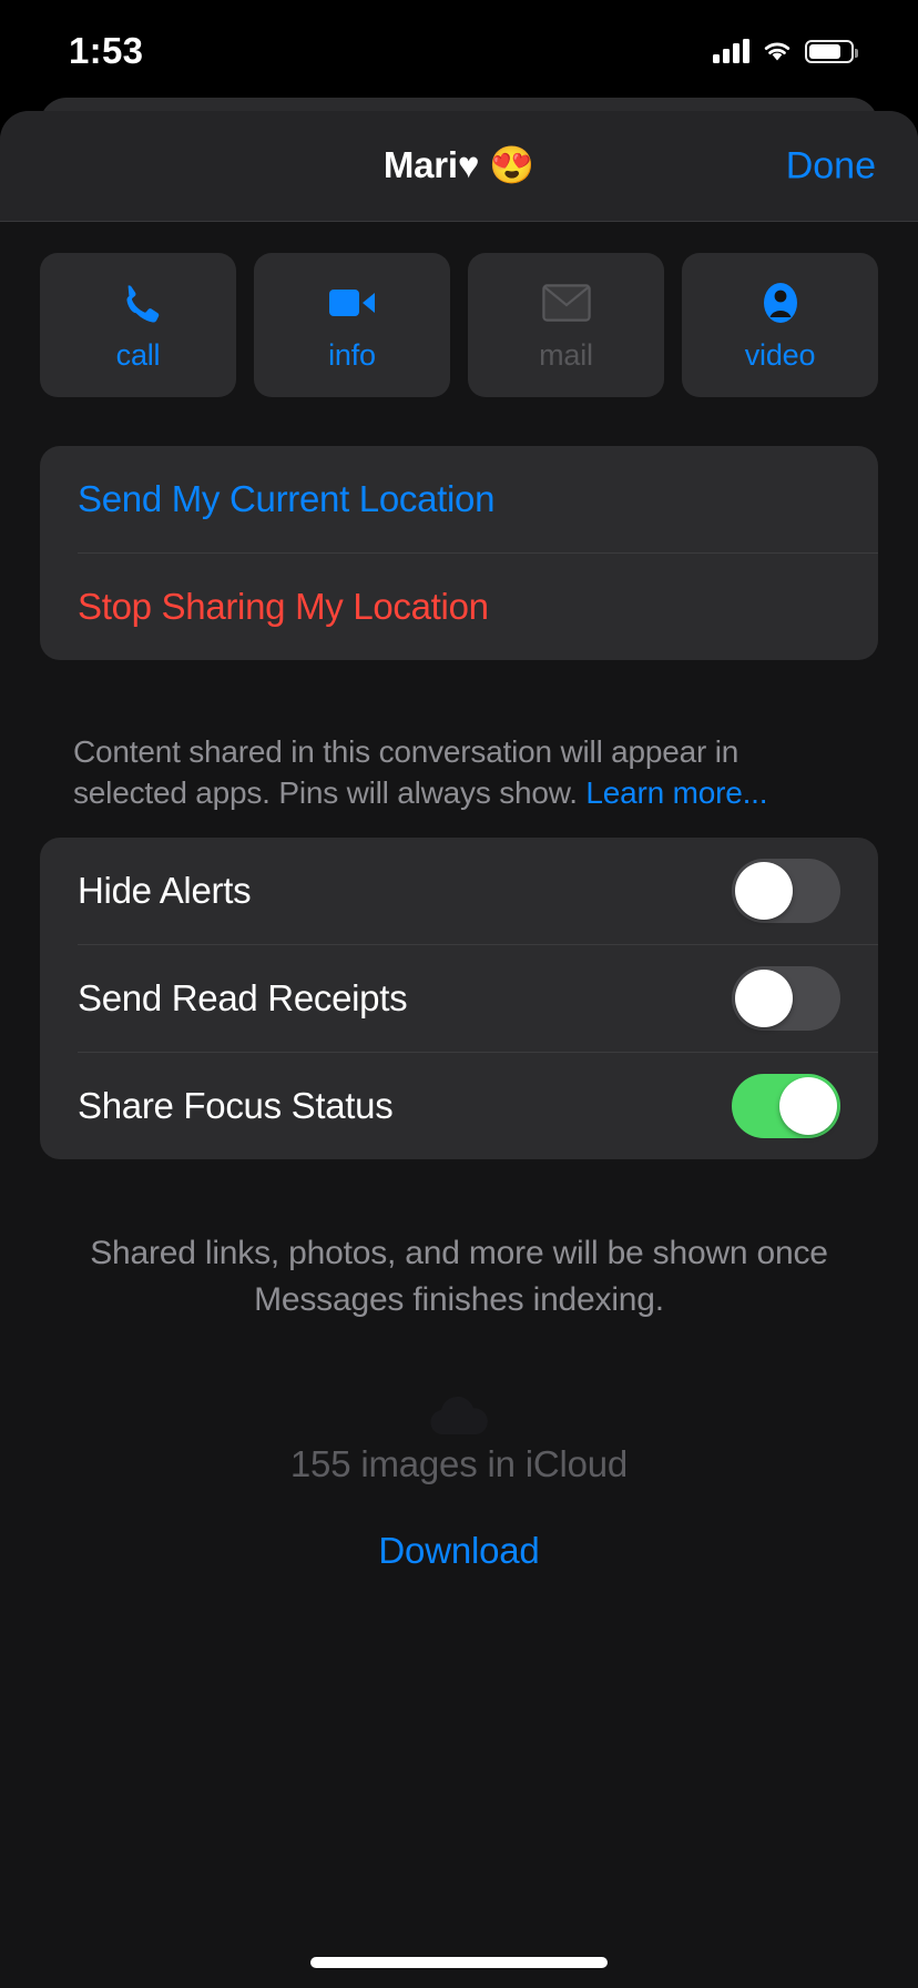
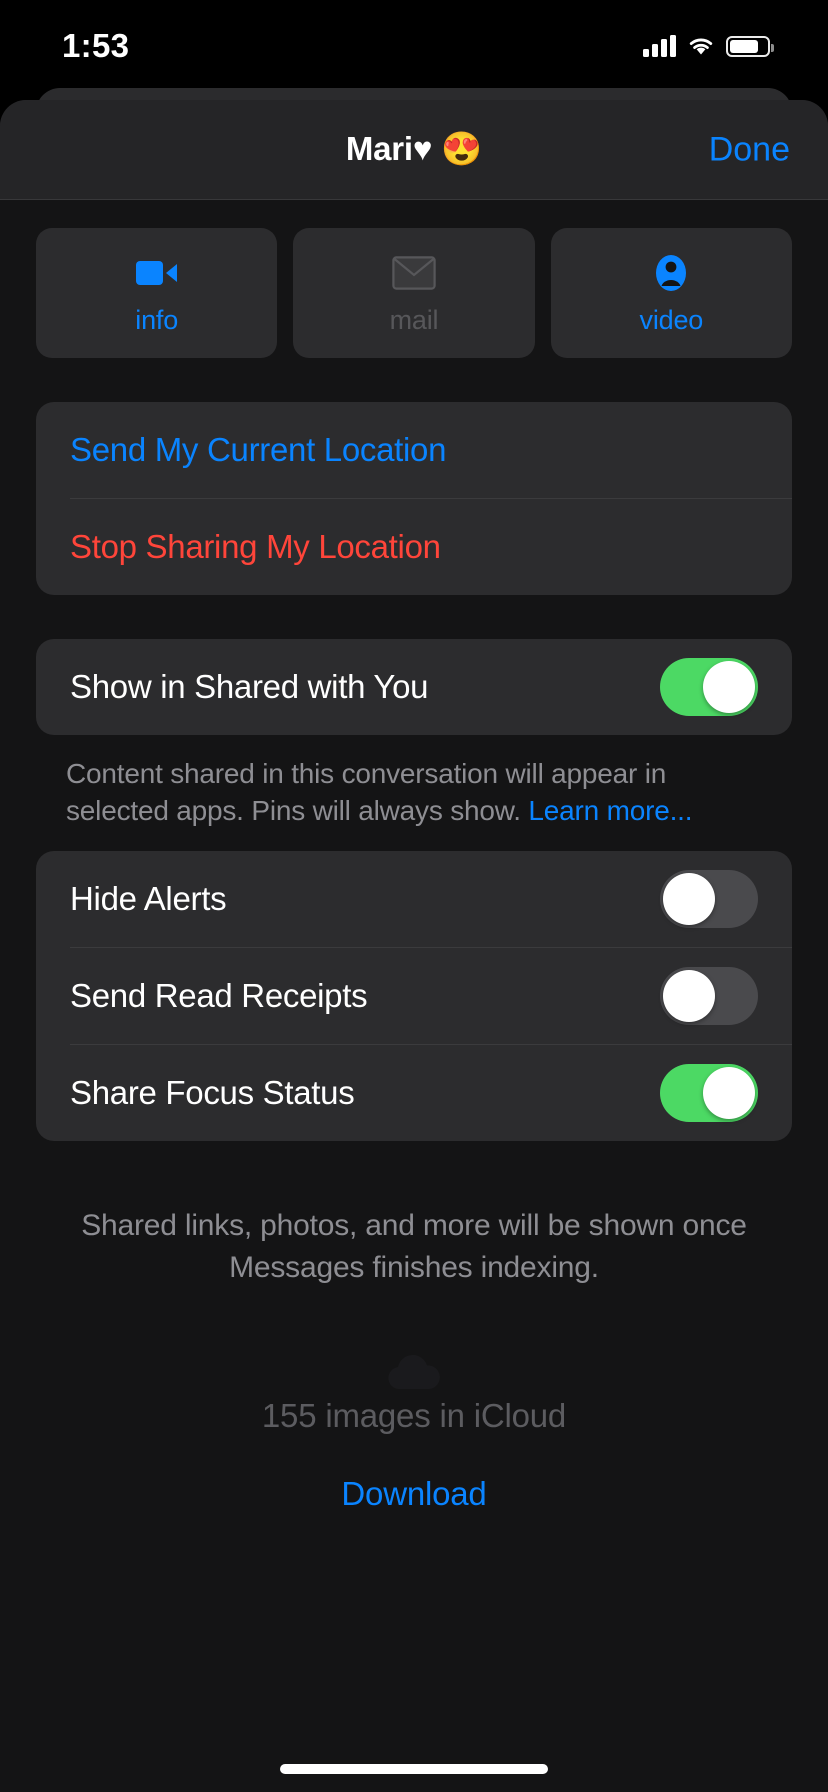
  1:53
  Mari♥ 😍
  Done
- call
  info
  mail
  video
  Send My Current Location
  Stop Sharing My Location
+ Show in Shared with You
  Content shared in this conversation will appear in selected apps. Pins will always show. Learn more...
  Hide Alerts
  Send Read Receipts
  Share Focus Status
  Shared links, photos, and more will be shown once Messages finishes indexing.
  155 images in iCloud
  Download
